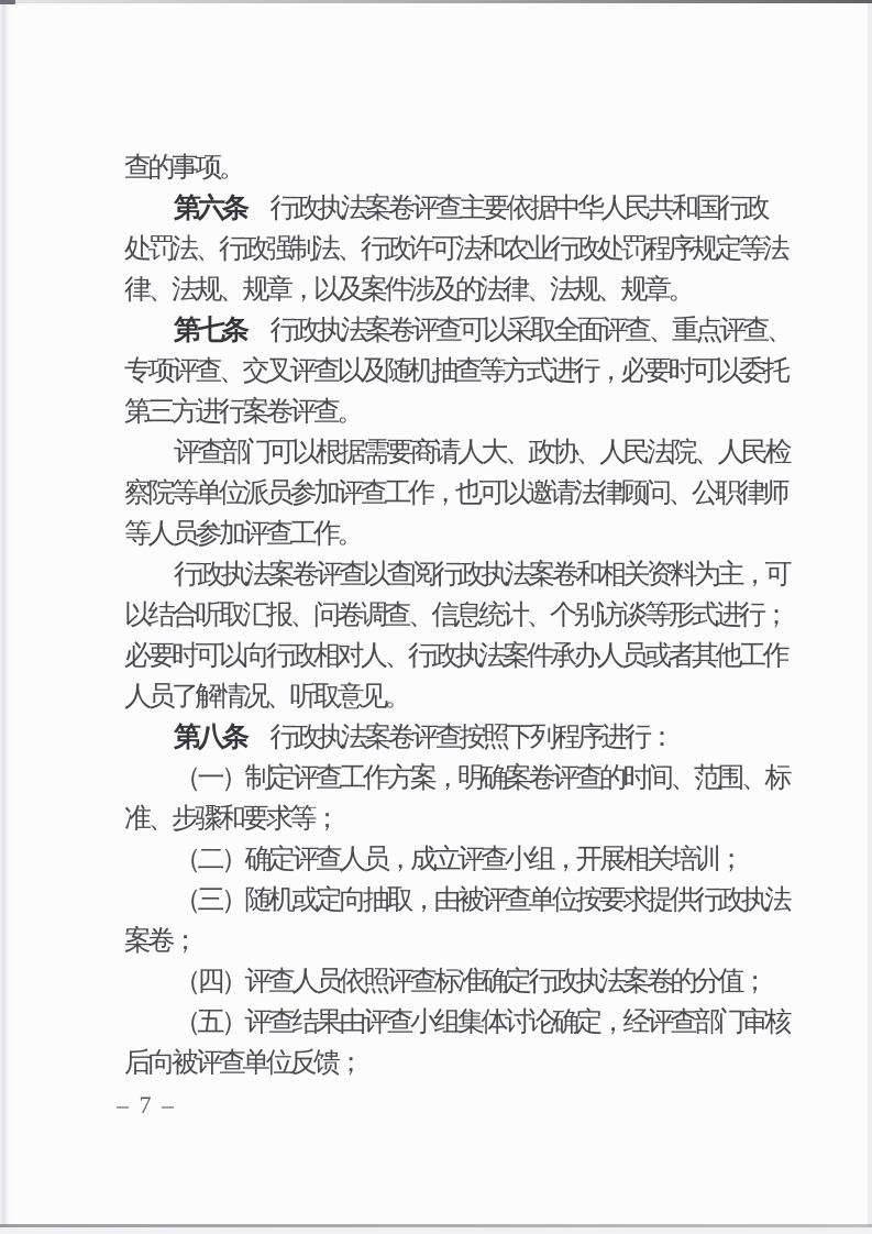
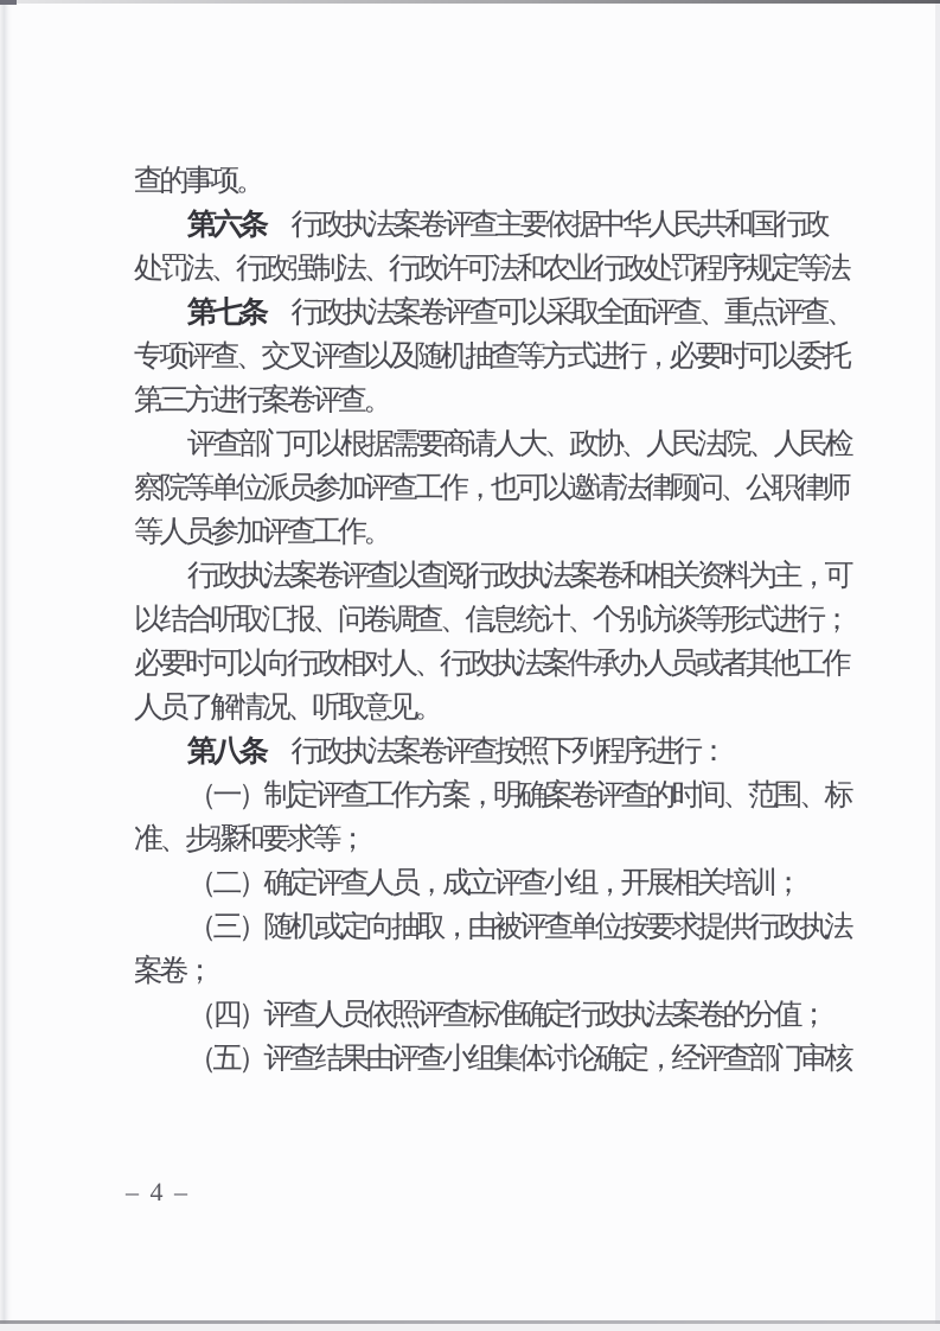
  查的事项。
  第六条 行政执法案卷评查主要依据中华人民共和国行政
  处罚法、行政强制法、行政许可法和农业行政处罚程序规定等法
- 律、法规、规章，以及案件涉及的法律、法规、规章。
  第七条 行政执法案卷评查可以采取全面评查、重点评查、
  专项评查、交叉评查以及随机抽查等方式进行，必要时可以委托
  第三方进行案卷评查。
  评查部门可以根据需要商请人大、政协、人民法院、人民检
  察院等单位派员参加评查工作，也可以邀请法律顾问、公职律师
  等人员参加评查工作。
  行政执法案卷评查以查阅行政执法案卷和相关资料为主，可
  以结合听取汇报、问卷调查、信息统计、个别访谈等形式进行；
  必要时可以向行政相对人、行政执法案件承办人员或者其他工作
  人员了解情况、听取意见。
  第八条 行政执法案卷评查按照下列程序进行：
  （一）制定评查工作方案，明确案卷评查的时间、范围、标
  准、步骤和要求等；
  （二）确定评查人员，成立评查小组，开展相关培训；
  （三）随机或定向抽取，由被评查单位按要求提供行政执法
  案卷；
  （四）评查人员依照评查标准确定行政执法案卷的分值；
  （五）评查结果由评查小组集体讨论确定，经评查部门审核
- 后向被评查单位反馈；
- – 7 –
+ – 4 –
